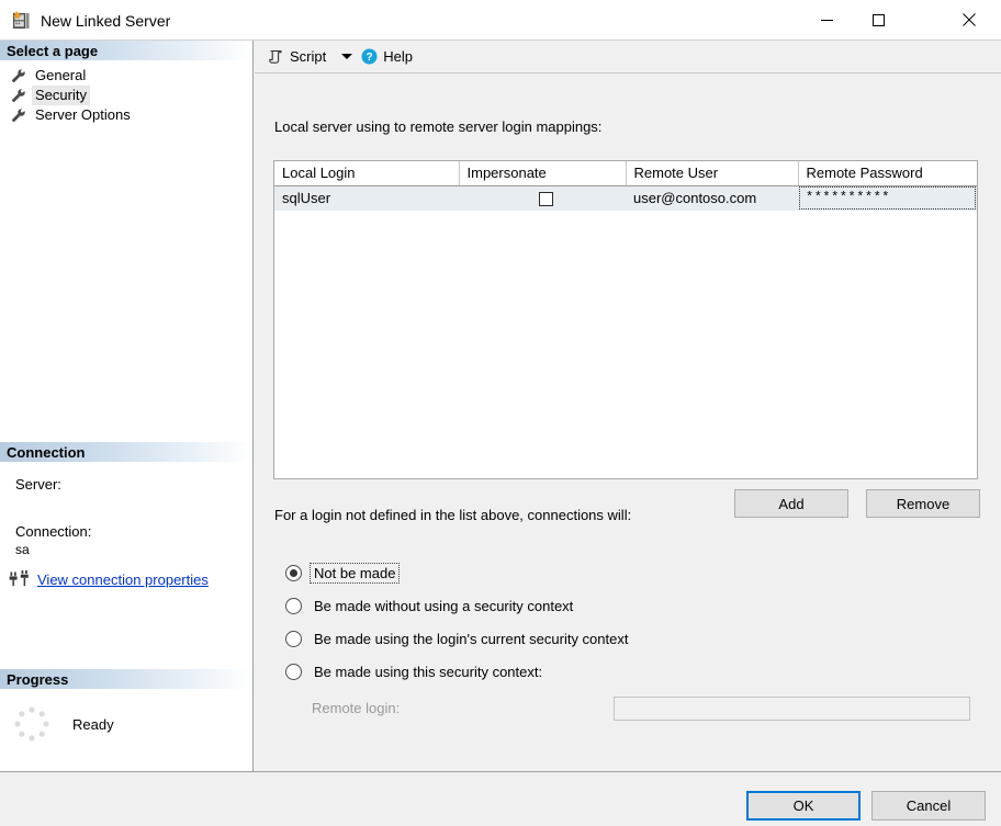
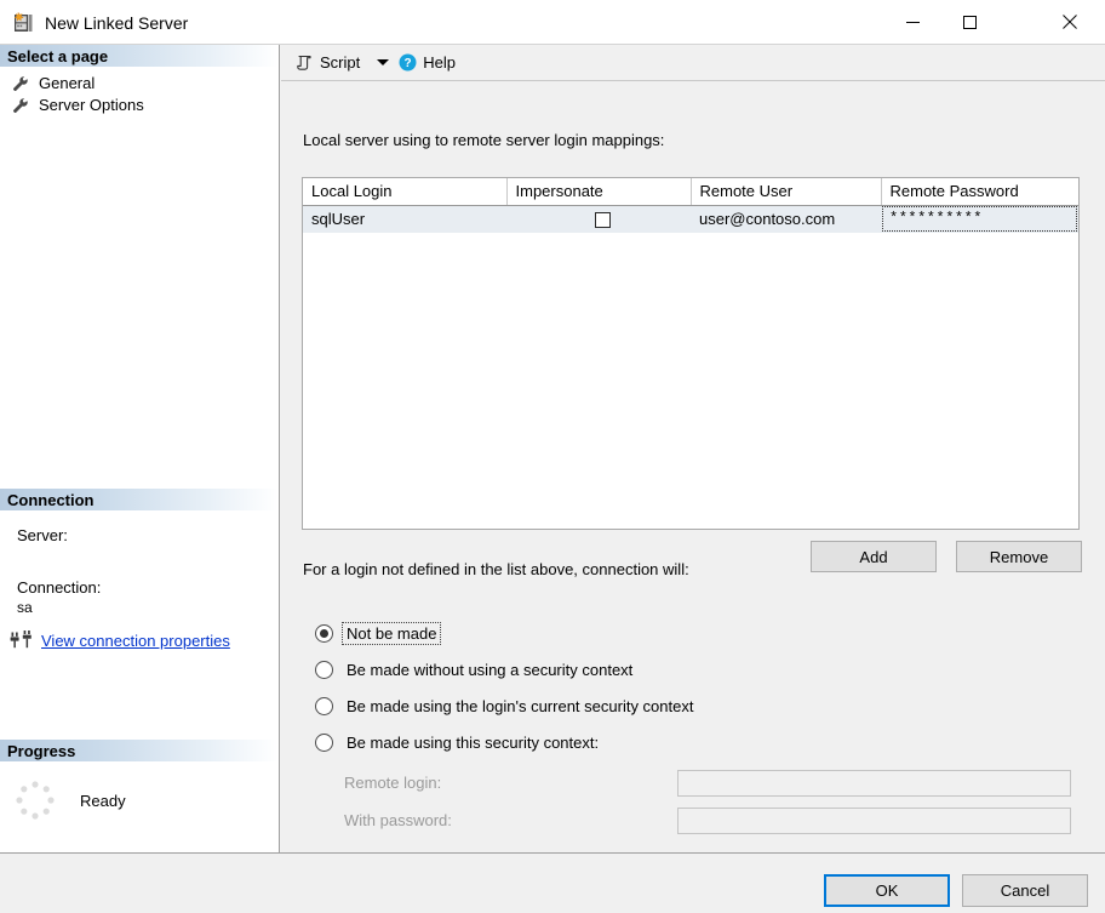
  New Linked Server
  Select a page
  General
- Security
  Server Options
  Connection
  Server:
  Connection:
  sa
  View connection properties
  Progress
  Ready
  Script
  ?
  Help
  Local server using to remote server login mappings:
  Local Login	Impersonate	Remote User	Remote Password
  sqlUser		user@contoso.com	**********
  Add
  Remove
- For a login not defined in the list above, connections will:
+ For a login not defined in the list above, connection will:
  Not be made
  Be made without using a security context
  Be made using the login's current security context
  Be made using this security context:
  Remote login:
+ With password:
  OK
  Cancel
